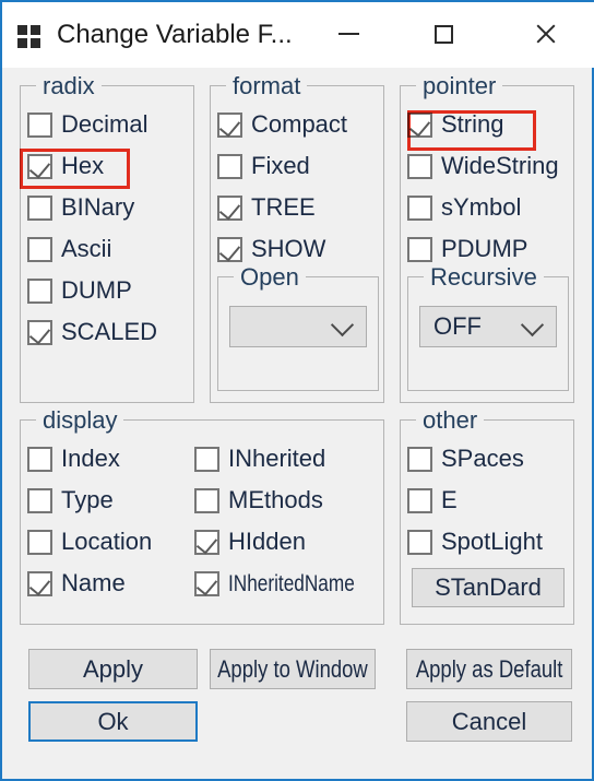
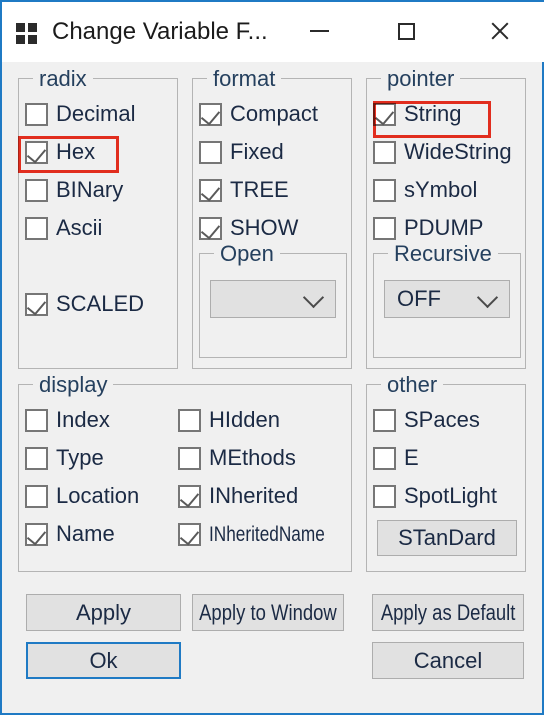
  Change Variable F...
  radix
  Decimal
  BINary
  Ascii
- DUMP
  SCALED
  format
  Compact
  Fixed
  TREE
  SHOW
  Open
  pointer
  WideString
  sYmbol
  PDUMP
  Recursive
  OFF
  display
  Index
  Type
  Location
  Name
- INherited
+ HIdden
  MEthods
- HIdden
+ INherited
  INheritedName
  other
  SPaces
  E
  SpotLight
  STanDard
  Apply
  Apply to Window
  Apply as Default
  Ok
  Cancel
